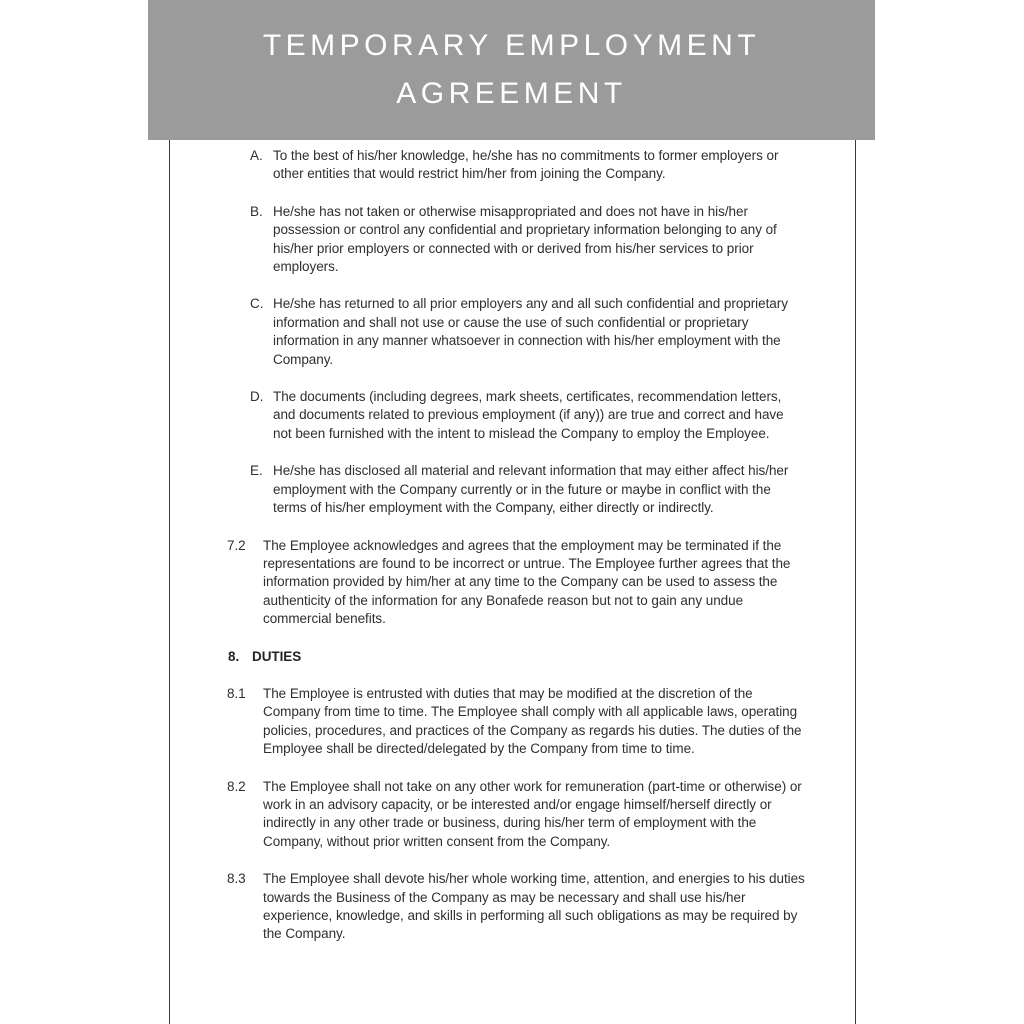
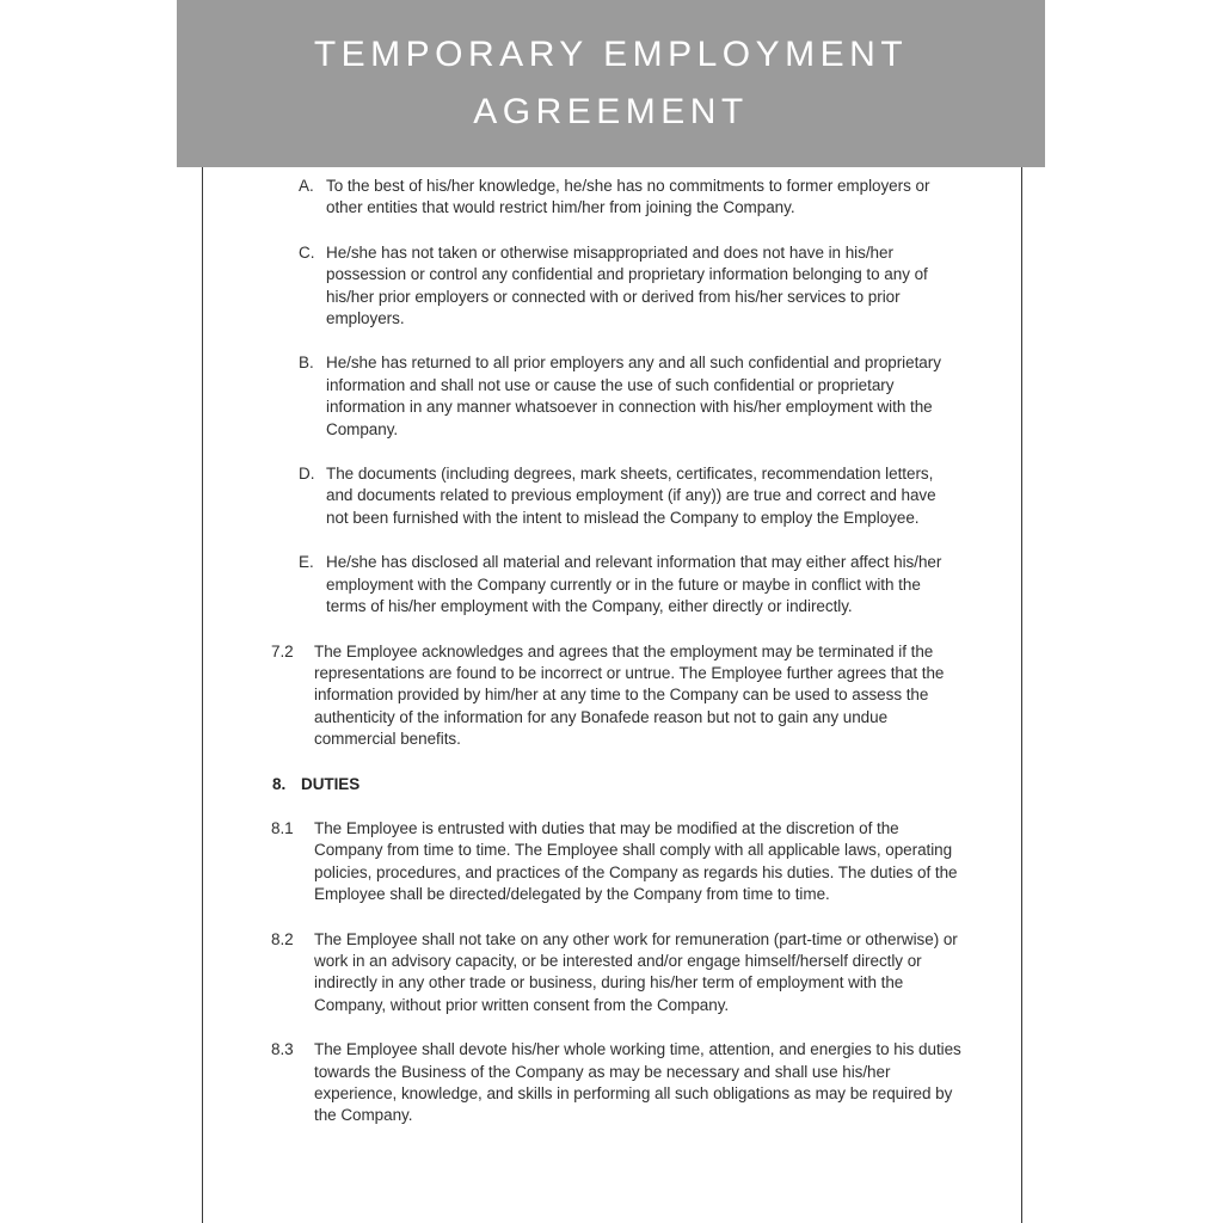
  A.
  To the best of his/her knowledge, he/she has no commitments to former employers or other entities that would restrict him/her from joining the Company.
- B.
+ C.
  He/she has not taken or otherwise misappropriated and does not have in his/her possession or control any confidential and proprietary information belonging to any of his/her prior employers or connected with or derived from his/her services to prior employers.
- C.
+ B.
  He/she has returned to all prior employers any and all such confidential and proprietary information and shall not use or cause the use of such confidential or proprietary information in any manner whatsoever in connection with his/her employment with the Company.
  D.
  The documents (including degrees, mark sheets, certificates, recommendation letters, and documents related to previous employment (if any)) are true and correct and have not been furnished with the intent to mislead the Company to employ the Employee.
  E.
  He/she has disclosed all material and relevant information that may either affect his/her employment with the Company currently or in the future or maybe in conflict with the terms of his/her employment with the Company, either directly or indirectly.
  7.2
  The Employee acknowledges and agrees that the employment may be terminated if the representations are found to be incorrect or untrue. The Employee further agrees that the information provided by him/her at any time to the Company can be used to assess the authenticity of the information for any Bonafede reason but not to gain any undue commercial benefits.
  8.
  DUTIES
  8.1
  The Employee is entrusted with duties that may be modified at the discretion of the Company from time to time. The Employee shall comply with all applicable laws, operating policies, procedures, and practices of the Company as regards his duties. The duties of the Employee shall be directed/delegated by the Company from time to time.
  8.2
  The Employee shall not take on any other work for remuneration (part-time or otherwise) or work in an advisory capacity, or be interested and/or engage himself/herself directly or indirectly in any other trade or business, during his/her term of employment with the Company, without prior written consent from the Company.
  8.3
  The Employee shall devote his/her whole working time, attention, and energies to his duties towards the Business of the Company as may be necessary and shall use his/her experience, knowledge, and skills in performing all such obligations as may be required by the Company.
  TEMPORARY EMPLOYMENT
  AGREEMENT
